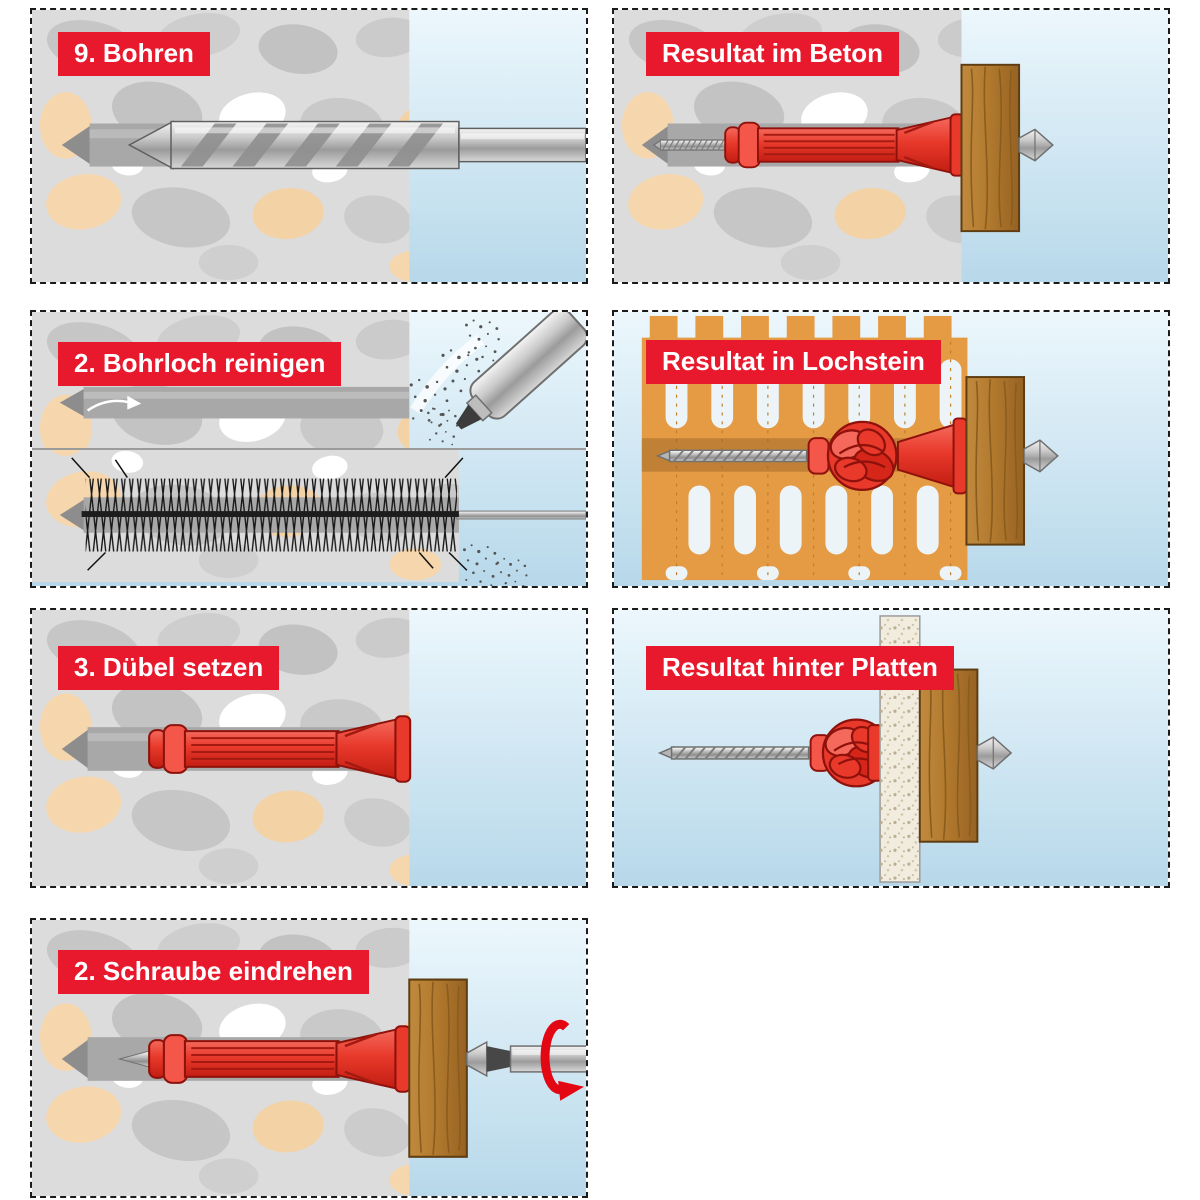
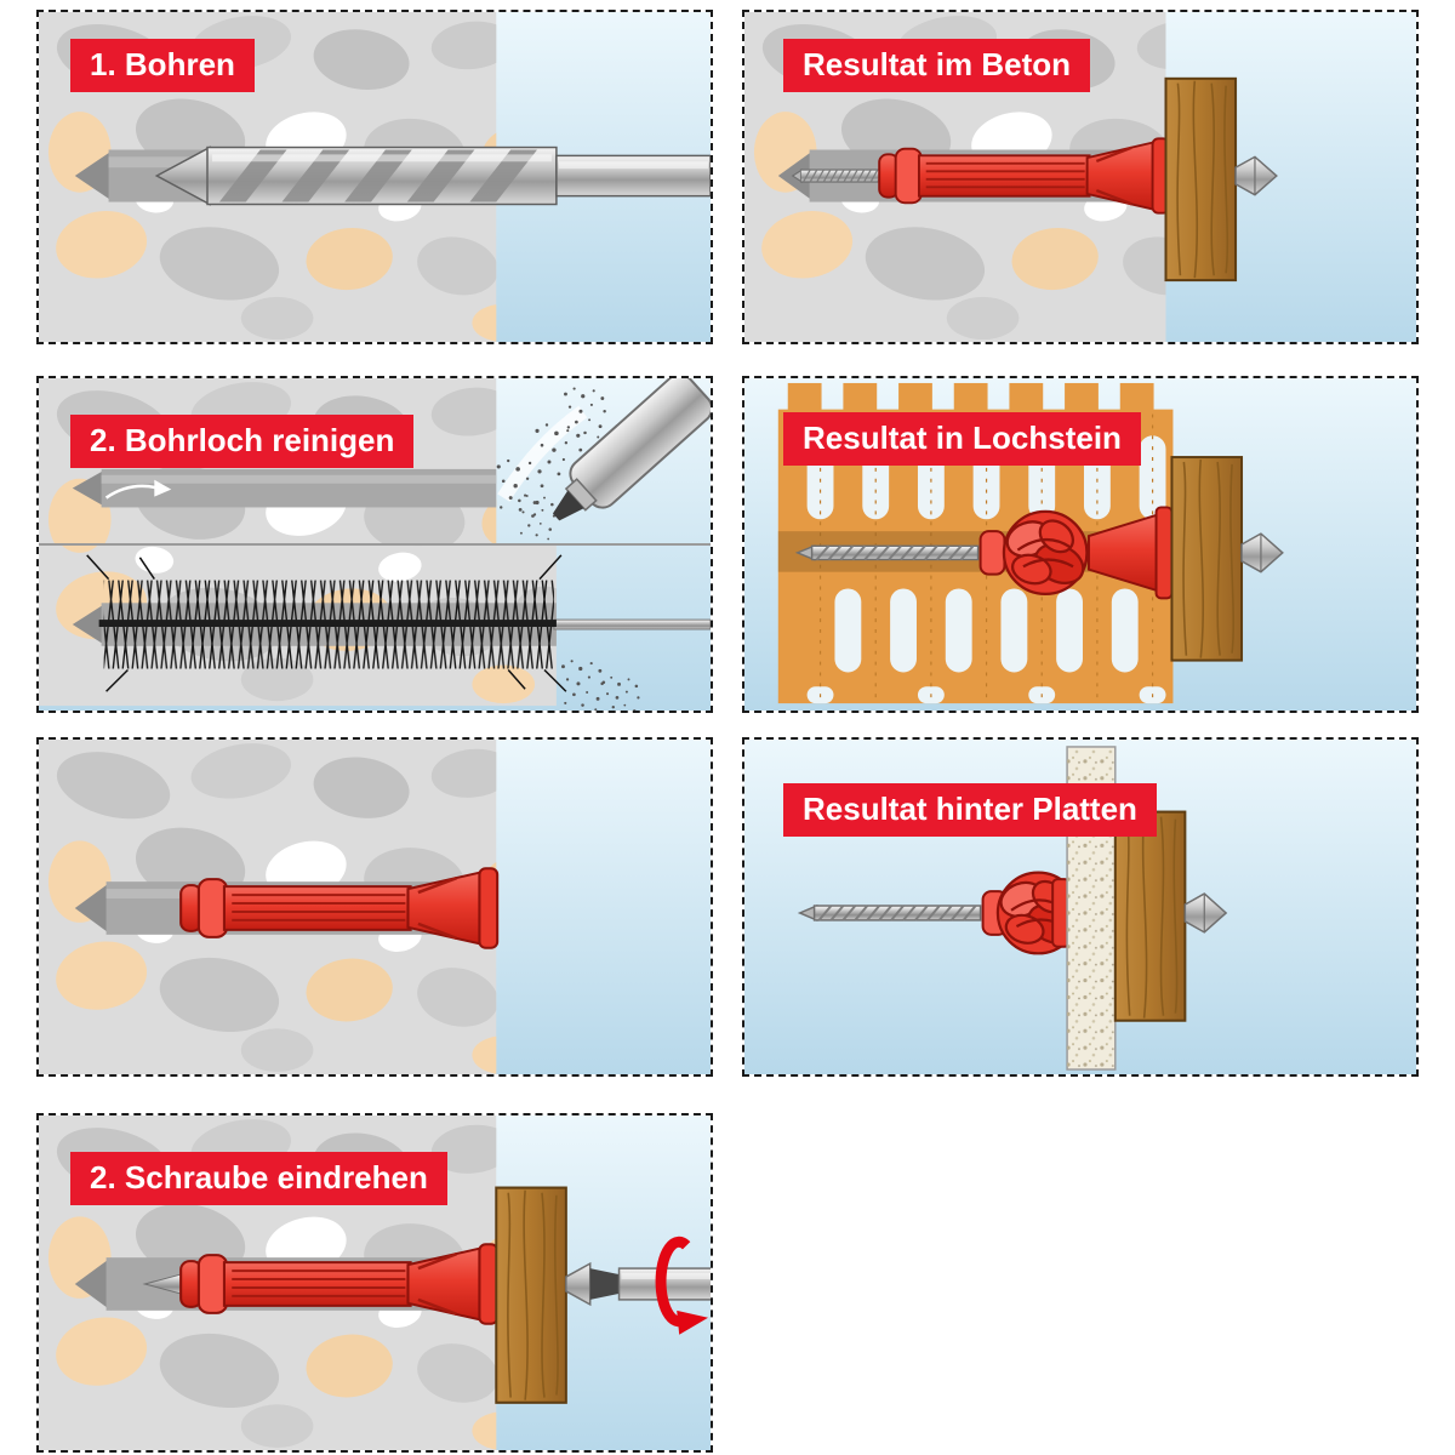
- 9. Bohren
+ 1. Bohren
  2. Bohrloch reinigen
- 3. Dübel setzen
  2. Schraube eindrehen
  Resultat im Beton
  Resultat in Lochstein
  Resultat hinter Platten
